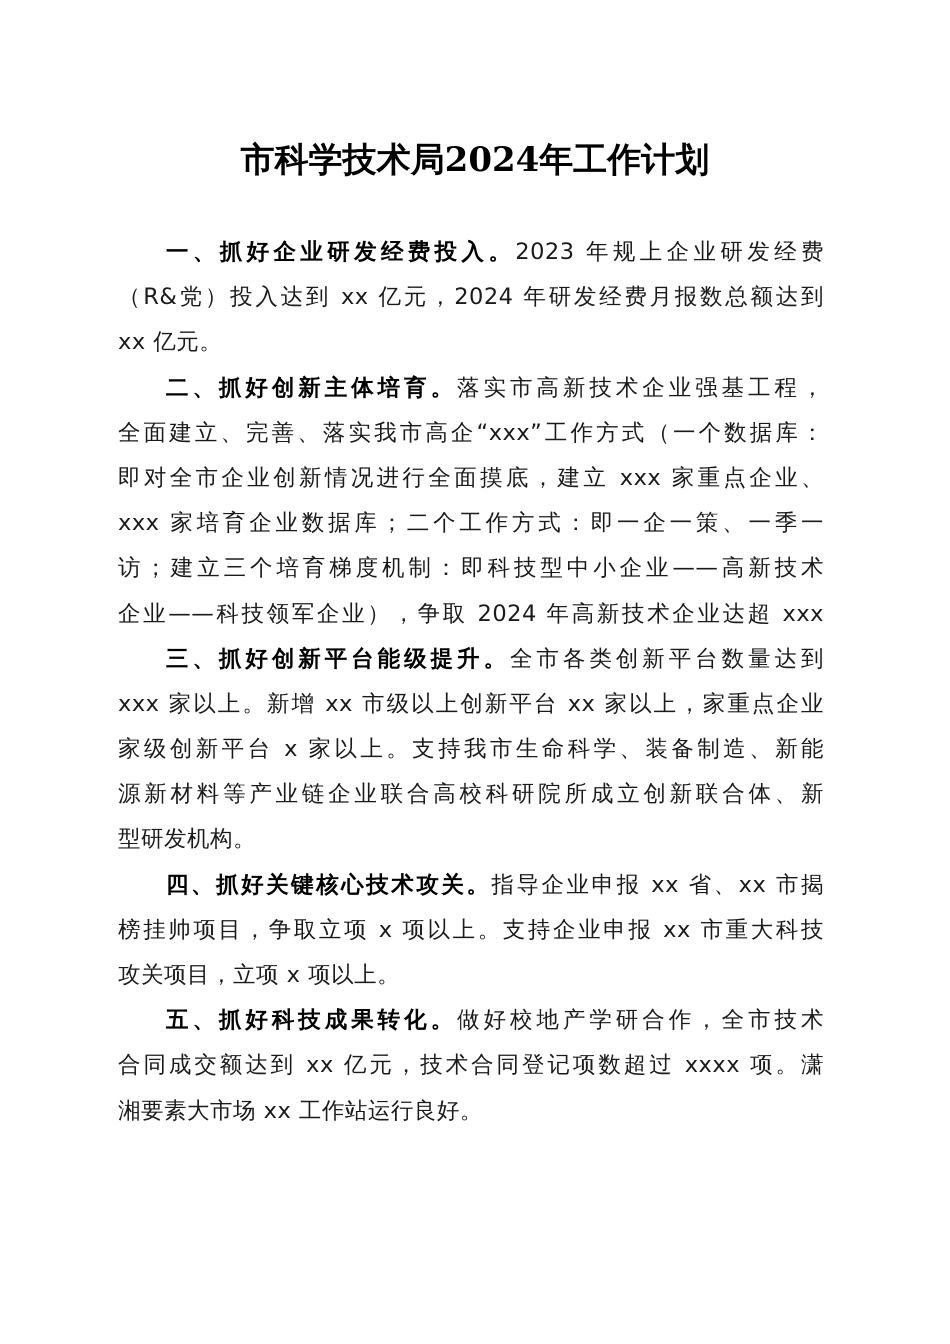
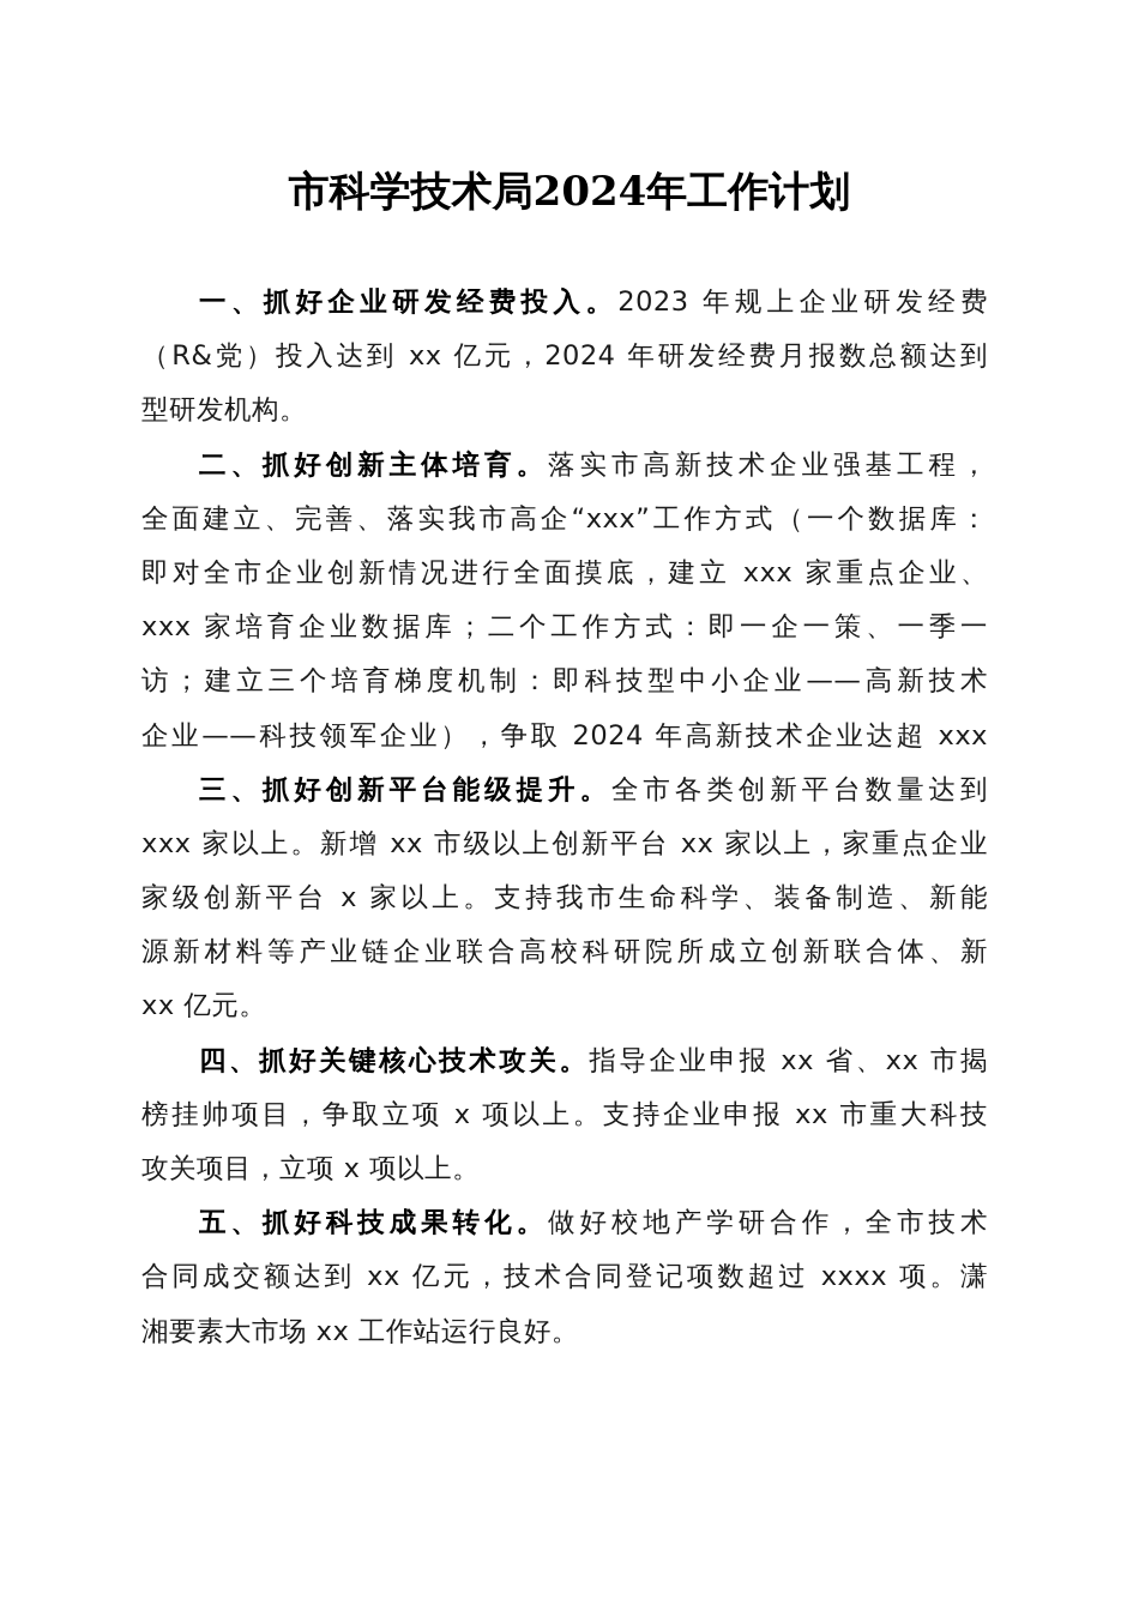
  市科学技术局2024年工作计划
  一、抓好企业研发经费投入。2023 年规上企业研发经费
  （R&党）投入达到 xx 亿元，2024 年研发经费月报数总额达到
- xx 亿元。
+ 型研发机构。
  二、抓好创新主体培育。落实市高新技术企业强基工程，
  全面建立、完善、落实我市高企“xxx”工作方式（一个数据库：
  即对全市企业创新情况进行全面摸底，建立 xxx 家重点企业、
  xxx 家培育企业数据库；二个工作方式：即一企一策、一季一
  访；建立三个培育梯度机制：即科技型中小企业——高新技术
  企业——科技领军企业），争取 2024 年高新技术企业达超 xxx
  三、抓好创新平台能级提升。全市各类创新平台数量达到
  xxx 家以上。新增 xx 市级以上创新平台 xx 家以上，家重点企业
  家级创新平台 x 家以上。支持我市生命科学、装备制造、新能
  源新材料等产业链企业联合高校科研院所成立创新联合体、新
- 型研发机构。
+ xx 亿元。
  四、抓好关键核心技术攻关。指导企业申报 xx 省、xx 市揭
  榜挂帅项目，争取立项 x 项以上。支持企业申报 xx 市重大科技
  攻关项目，立项 x 项以上。
  五、抓好科技成果转化。做好校地产学研合作，全市技术
  合同成交额达到 xx 亿元，技术合同登记项数超过 xxxx 项。潇
  湘要素大市场 xx 工作站运行良好。
